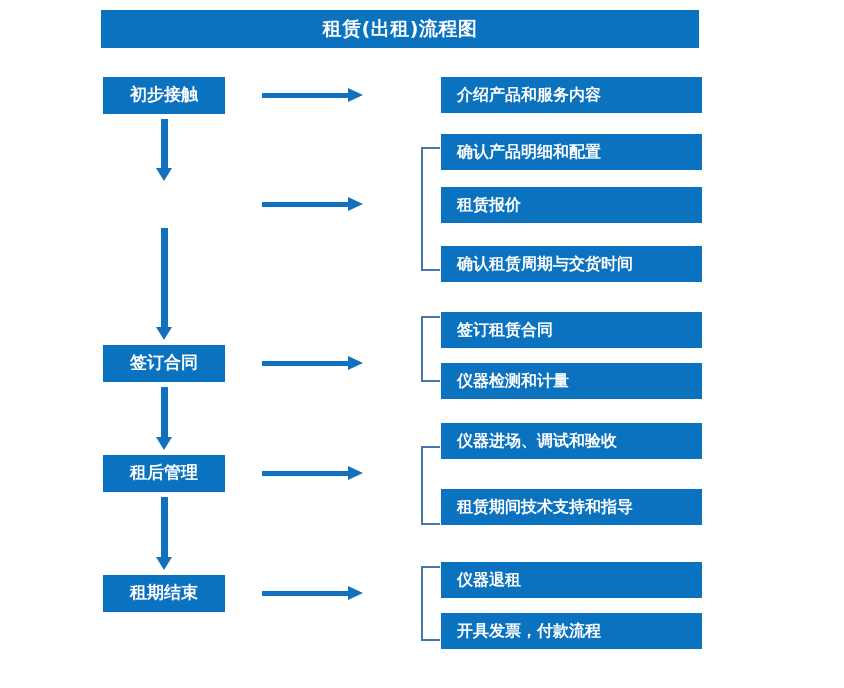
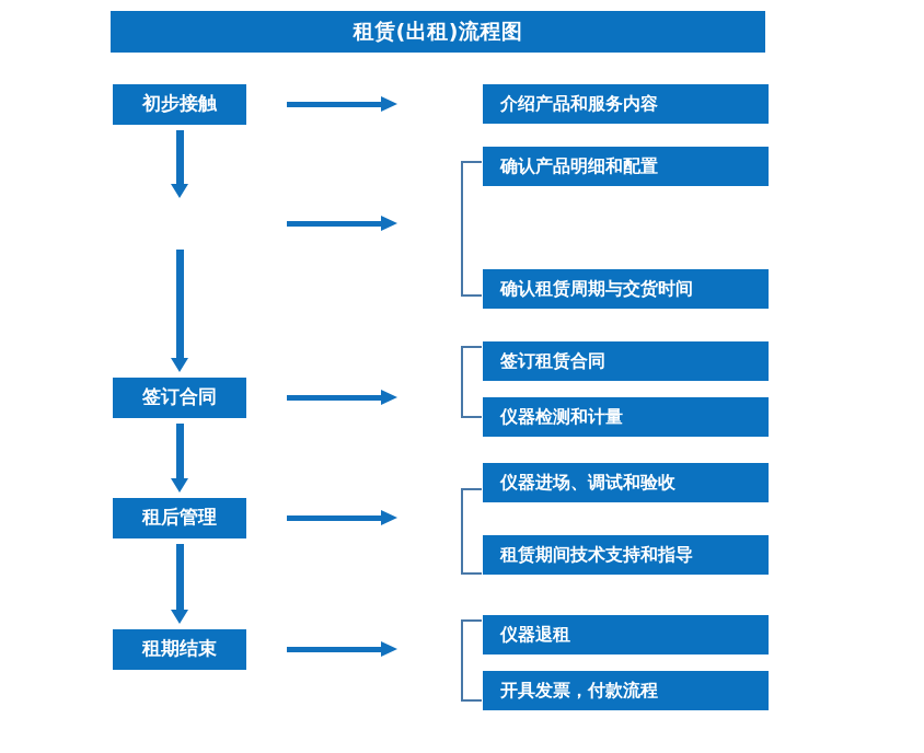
  租赁(出租)流程图
  初步接触
  签订合同
  租后管理
  租期结束
  介绍产品和服务内容
  确认产品明细和配置
- 租赁报价
  确认租赁周期与交货时间
  签订租赁合同
  仪器检测和计量
  仪器进场、调试和验收
  租赁期间技术支持和指导
  仪器退租
  开具发票，付款流程
